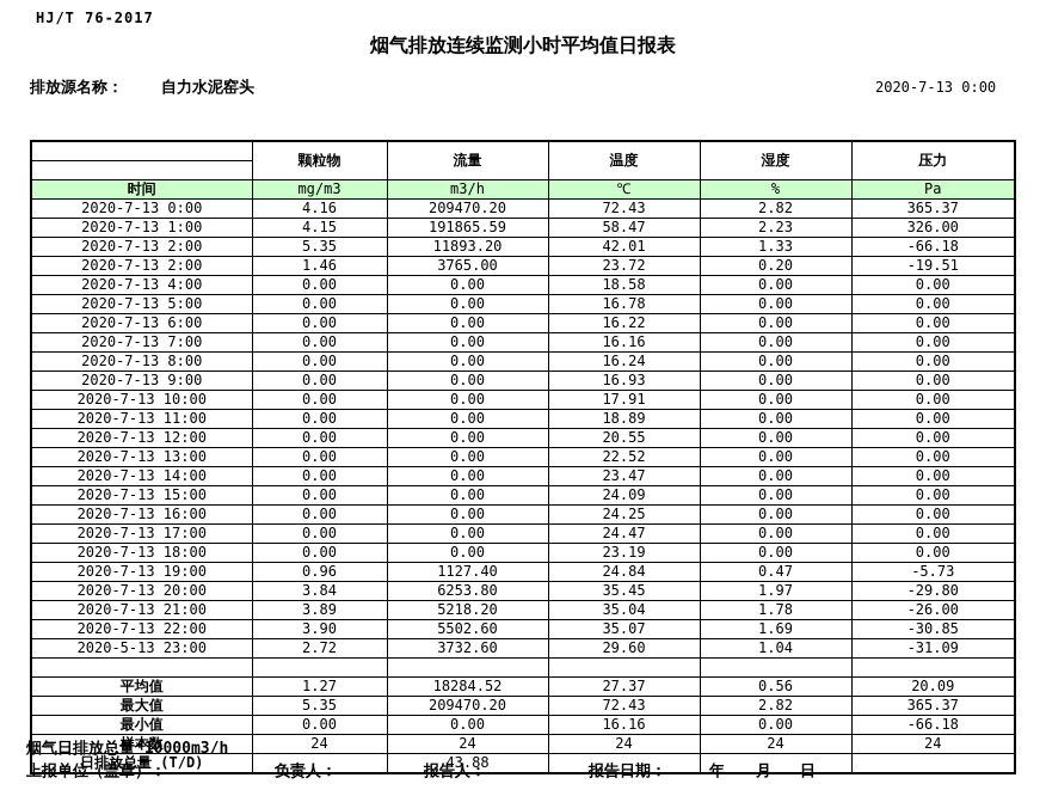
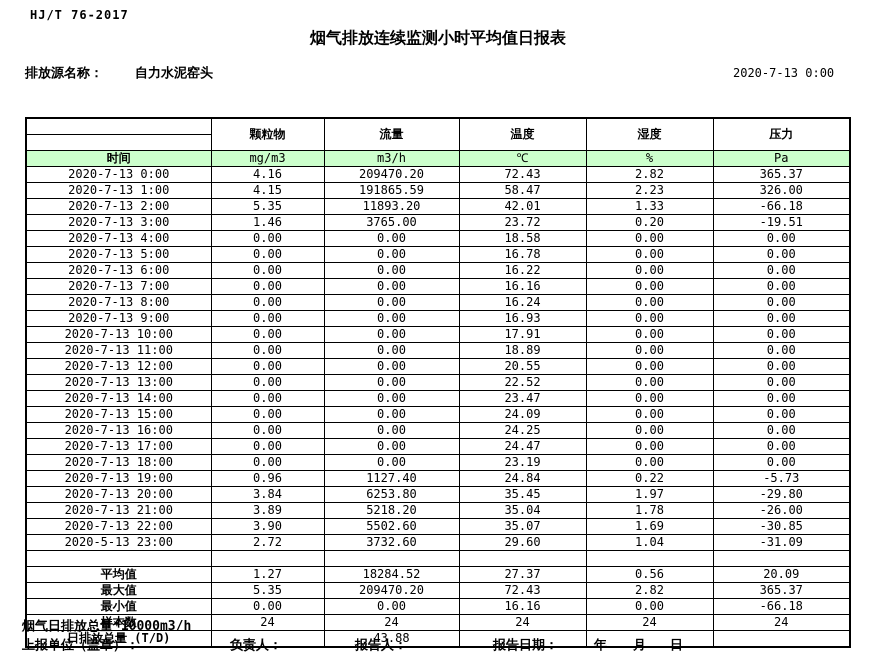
  HJ/T 76-2017
  烟气排放连续监测小时平均值日报表
  排放源名称：
  自力水泥窑头
  2020-7-13 0:00
  	颗粒物	流量	温度	湿度	压力
  时间	mg/m3	m3/h	℃	%	Pa
  2020-7-13 0:00	4.16	209470.20	72.43	2.82	365.37
  2020-7-13 1:00	4.15	191865.59	58.47	2.23	326.00
  2020-7-13 2:00	5.35	11893.20	42.01	1.33	-66.18
- 2020-7-13 2:00	1.46	3765.00	23.72	0.20	-19.51
+ 2020-7-13 3:00	1.46	3765.00	23.72	0.20	-19.51
  2020-7-13 4:00	0.00	0.00	18.58	0.00	0.00
  2020-7-13 5:00	0.00	0.00	16.78	0.00	0.00
  2020-7-13 6:00	0.00	0.00	16.22	0.00	0.00
  2020-7-13 7:00	0.00	0.00	16.16	0.00	0.00
  2020-7-13 8:00	0.00	0.00	16.24	0.00	0.00
  2020-7-13 9:00	0.00	0.00	16.93	0.00	0.00
  2020-7-13 10:00	0.00	0.00	17.91	0.00	0.00
  2020-7-13 11:00	0.00	0.00	18.89	0.00	0.00
  2020-7-13 12:00	0.00	0.00	20.55	0.00	0.00
  2020-7-13 13:00	0.00	0.00	22.52	0.00	0.00
  2020-7-13 14:00	0.00	0.00	23.47	0.00	0.00
  2020-7-13 15:00	0.00	0.00	24.09	0.00	0.00
  2020-7-13 16:00	0.00	0.00	24.25	0.00	0.00
  2020-7-13 17:00	0.00	0.00	24.47	0.00	0.00
  2020-7-13 18:00	0.00	0.00	23.19	0.00	0.00
- 2020-7-13 19:00	0.96	1127.40	24.84	0.47	-5.73
+ 2020-7-13 19:00	0.96	1127.40	24.84	0.22	-5.73
  2020-7-13 20:00	3.84	6253.80	35.45	1.97	-29.80
  2020-7-13 21:00	3.89	5218.20	35.04	1.78	-26.00
  2020-7-13 22:00	3.90	5502.60	35.07	1.69	-30.85
  2020-5-13 23:00	2.72	3732.60	29.60	1.04	-31.09
  平均值	1.27	18284.52	27.37	0.56	20.09
  最大值	5.35	209470.20	72.43	2.82	365.37
  最小值	0.00	0.00	16.16	0.00	-66.18
  样本数	24	24	24	24	24
  日排放总量 (T/D)		43.88
  烟气日排放总量*10000m3/h
  上报单位（盖章）：
  负责人：
  报告人：
  报告日期：
  年
  月
  日
